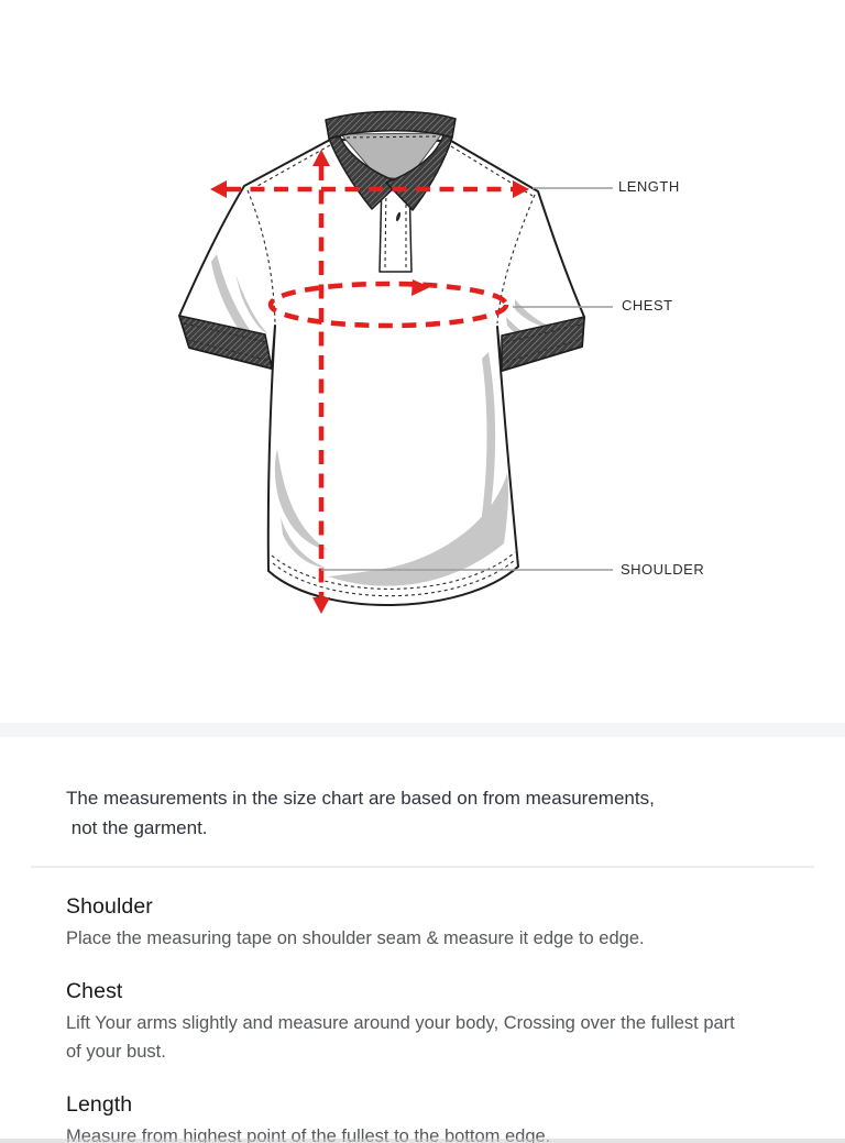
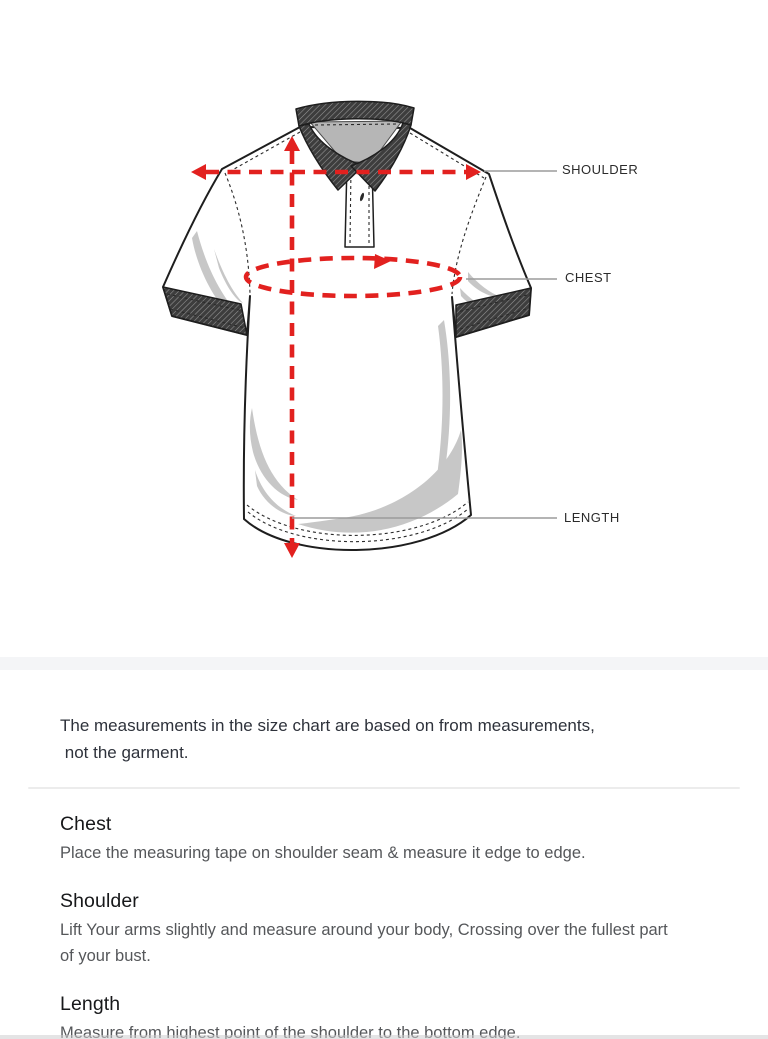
- LENGTH
+ SHOULDER
  CHEST
- SHOULDER
+ LENGTH
  The measurements in the size chart are based on from measurements,
  not the garment.
- Shoulder
+ Chest
  Place the measuring tape on shoulder seam & measure it edge to edge.
- Chest
+ Shoulder
  Lift Your arms slightly and measure around your body, Crossing over the fullest part of your bust.
  Length
- Measure from highest point of the fullest to the bottom edge.
+ Measure from highest point of the shoulder to the bottom edge.
